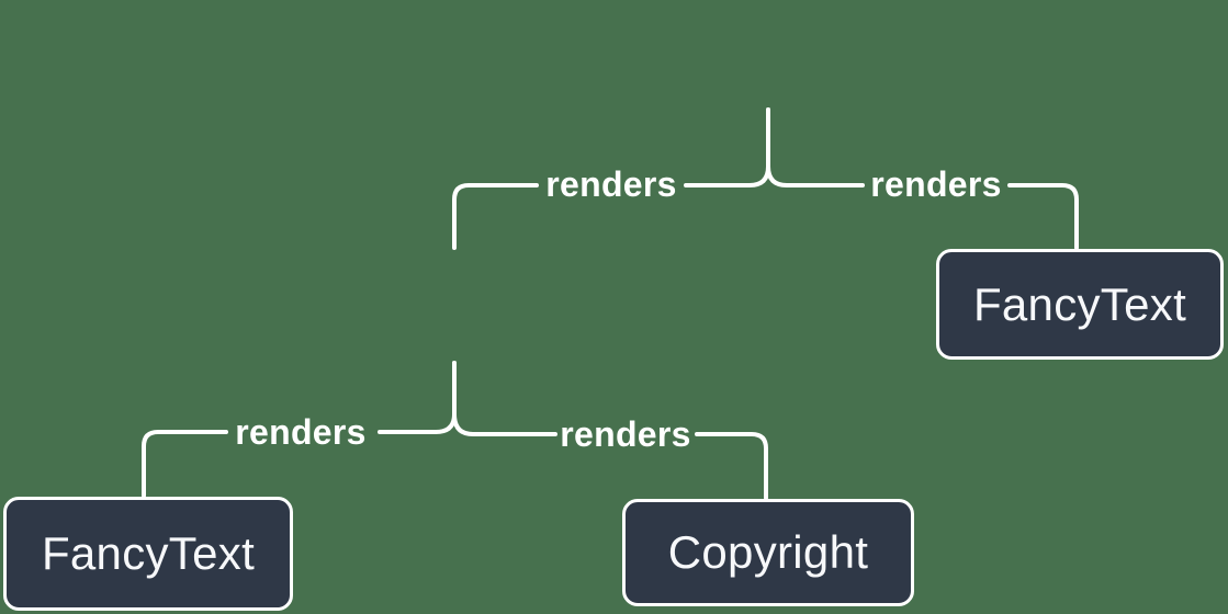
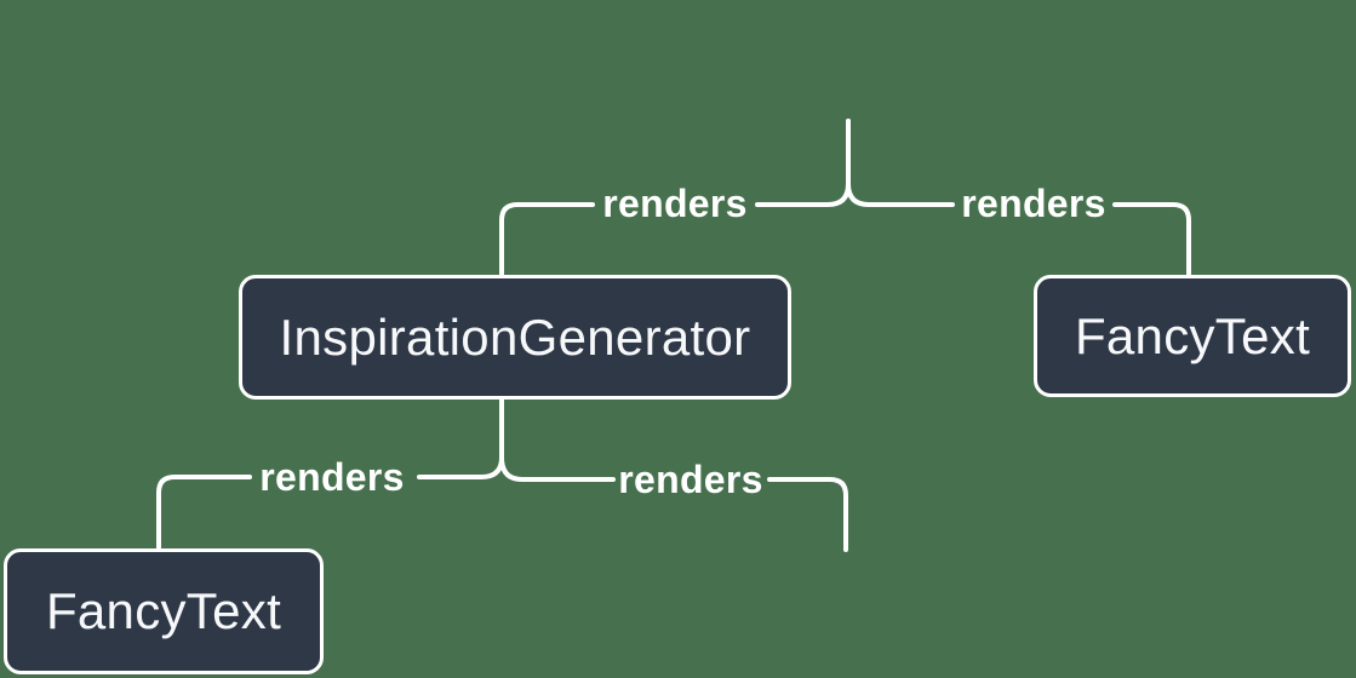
+ InspirationGenerator
  FancyText
  FancyText
- Copyright
  renders
  renders
  renders
  renders
